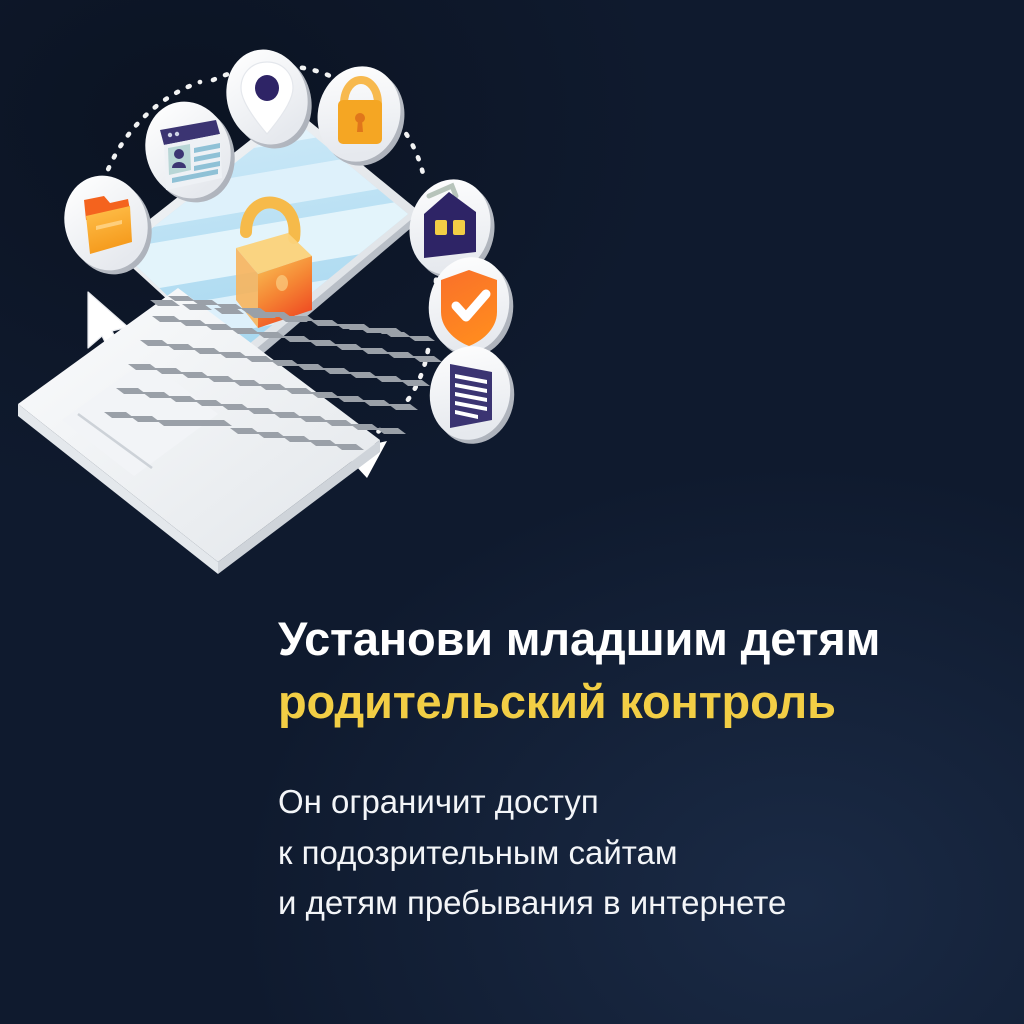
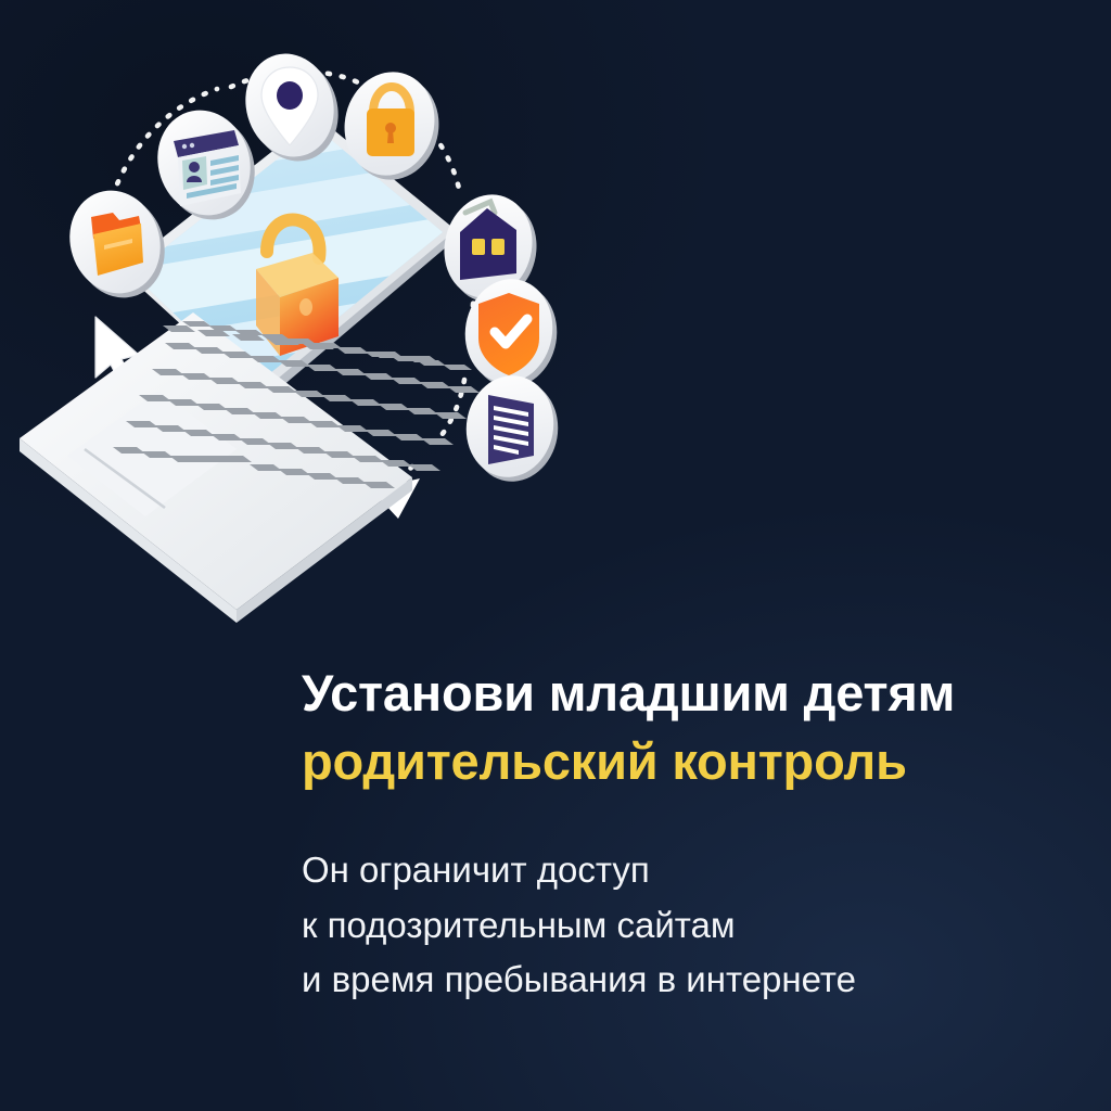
  Установи младшим детям
  родительский контроль
  Он ограничит доступ
  к подозрительным сайтам
- и детям пребывания в интернете
+ и время пребывания в интернете
